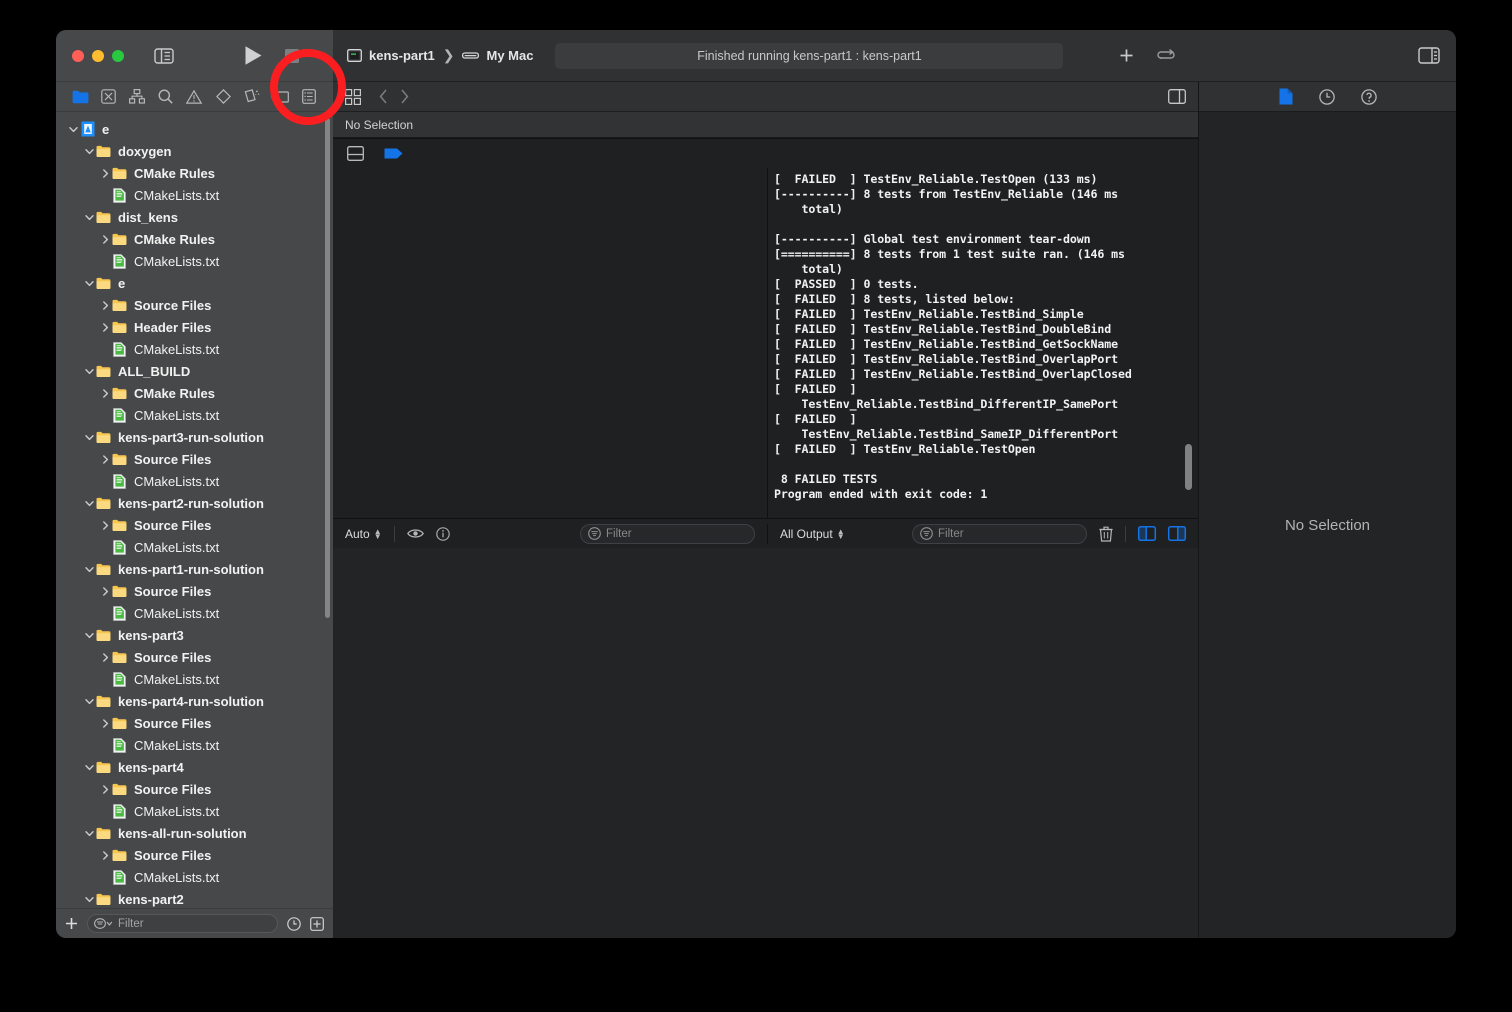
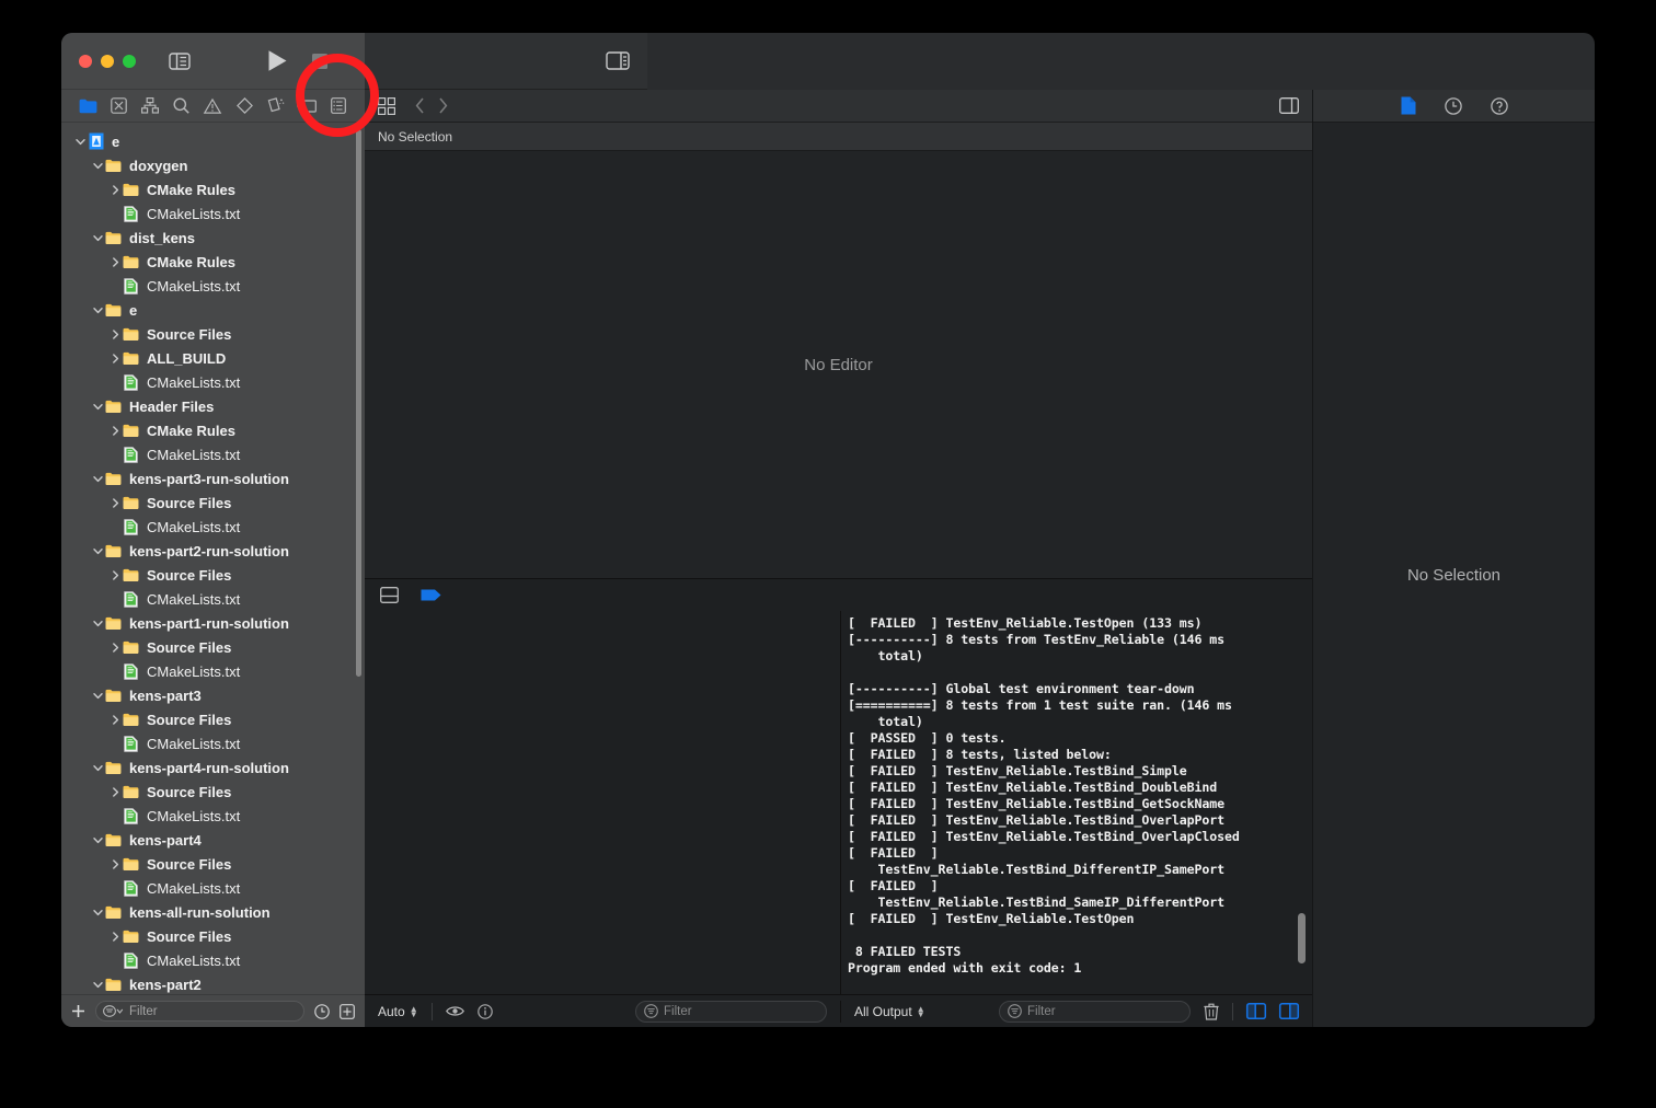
- kens-part1
- ❯
- My Mac
- Finished running kens-part1 : kens-part1
  e
  doxygen
  CMake Rules
  CMakeLists.txt
  dist_kens
  CMake Rules
  CMakeLists.txt
  e
  Source Files
- Header Files
+ ALL_BUILD
  CMakeLists.txt
- ALL_BUILD
+ Header Files
  CMake Rules
  CMakeLists.txt
  kens-part3-run-solution
  Source Files
  CMakeLists.txt
  kens-part2-run-solution
  Source Files
  CMakeLists.txt
  kens-part1-run-solution
  Source Files
  CMakeLists.txt
  kens-part3
  Source Files
  CMakeLists.txt
  kens-part4-run-solution
  Source Files
  CMakeLists.txt
  kens-part4
  Source Files
  CMakeLists.txt
  kens-all-run-solution
  Source Files
  CMakeLists.txt
  kens-part2
  Filter
  No Selection
+ No Editor
  [ FAILED ] TestEnv_Reliable.TestOpen (133 ms)
  [----------] 8 tests from TestEnv_Reliable (146 ms
  total)
  [----------] Global test environment tear-down
  [==========] 8 tests from 1 test suite ran. (146 ms
  total)
  [ PASSED ] 0 tests.
  [ FAILED ] 8 tests, listed below:
  [ FAILED ] TestEnv_Reliable.TestBind_Simple
  [ FAILED ] TestEnv_Reliable.TestBind_DoubleBind
  [ FAILED ] TestEnv_Reliable.TestBind_GetSockName
  [ FAILED ] TestEnv_Reliable.TestBind_OverlapPort
  [ FAILED ] TestEnv_Reliable.TestBind_OverlapClosed
  [ FAILED ]
  TestEnv_Reliable.TestBind_DifferentIP_SamePort
  [ FAILED ]
  TestEnv_Reliable.TestBind_SameIP_DifferentPort
  [ FAILED ] TestEnv_Reliable.TestOpen
  8 FAILED TESTS
  Program ended with exit code: 1
  Auto
  ▲
  ▼
  Filter
  All Output
  ▲
  ▼
  Filter
  No Selection
